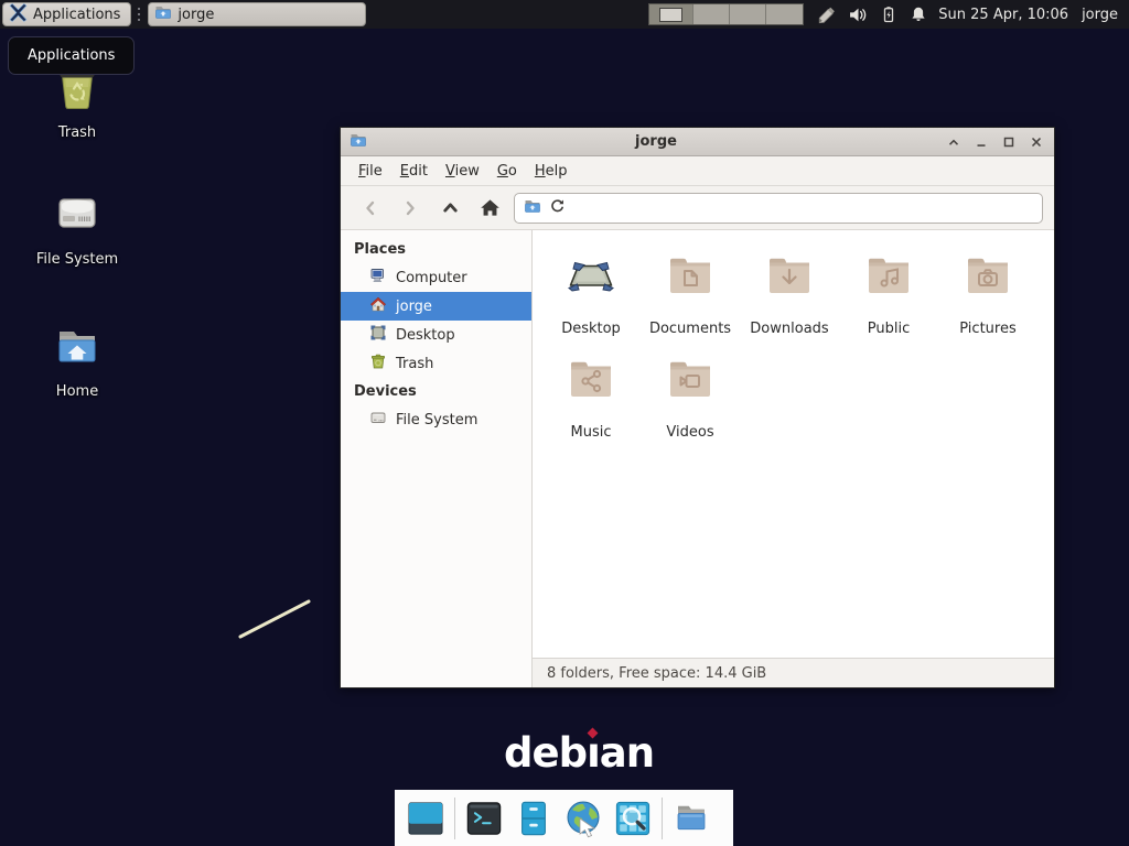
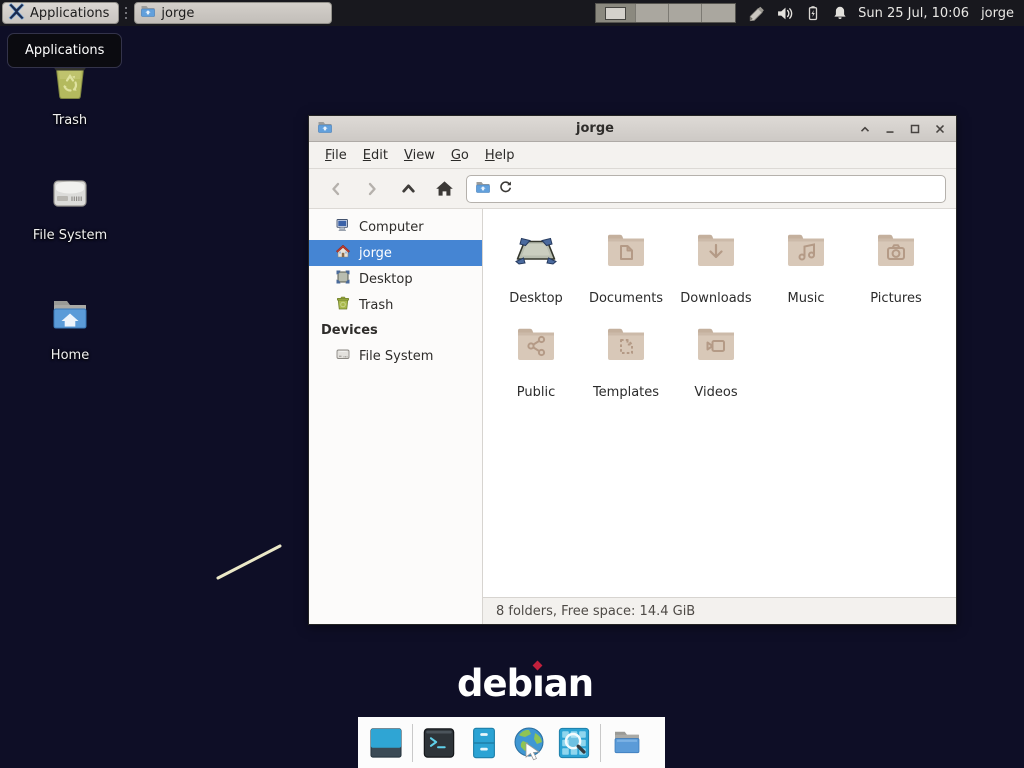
  Applications
  jorge
- Sun 25 Apr, 10:06
+ Sun 25 Jul, 10:06
  jorge
  Applications
  Trash
  File System
  Home
  jorge
  File
  Edit
  View
  Go
  Help
- Places
  Computer
  jorge
  Desktop
  Trash
  Devices
  File System
  Desktop
  Documents
  Downloads
- Public
+ Music
  Pictures
- Music
+ Public
+ Templates
  Videos
  8 folders, Free space: 14.4 GiB
  debıan
